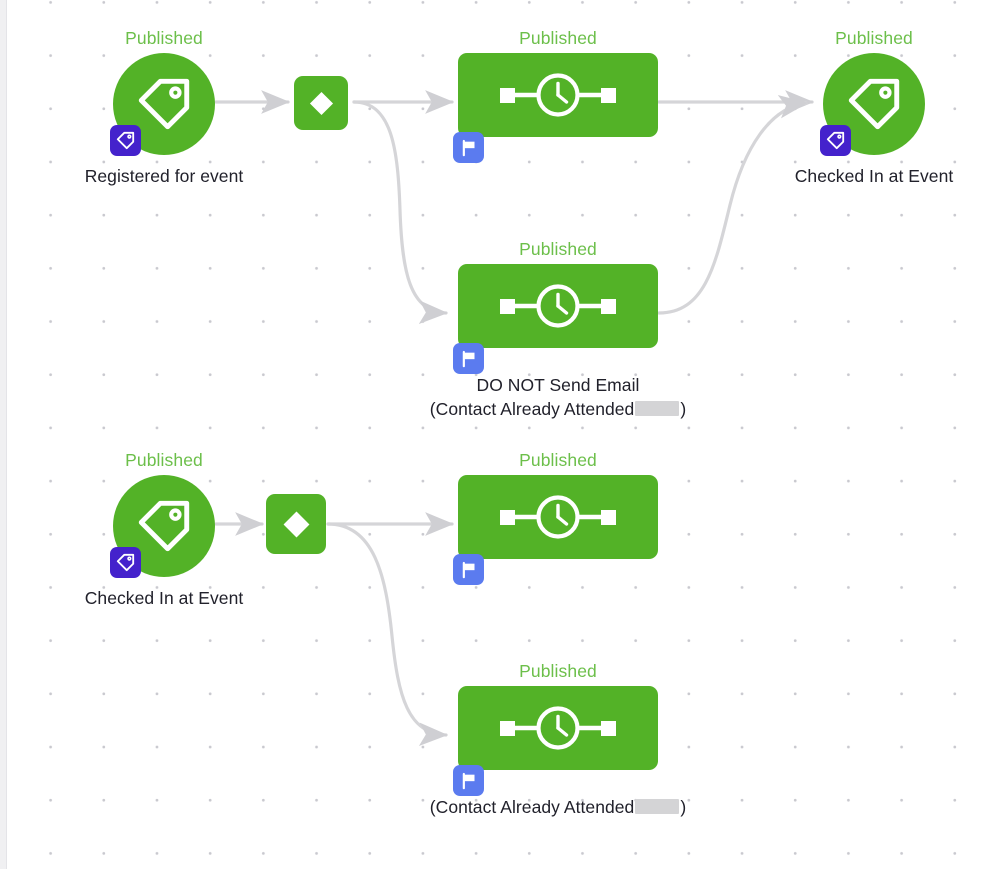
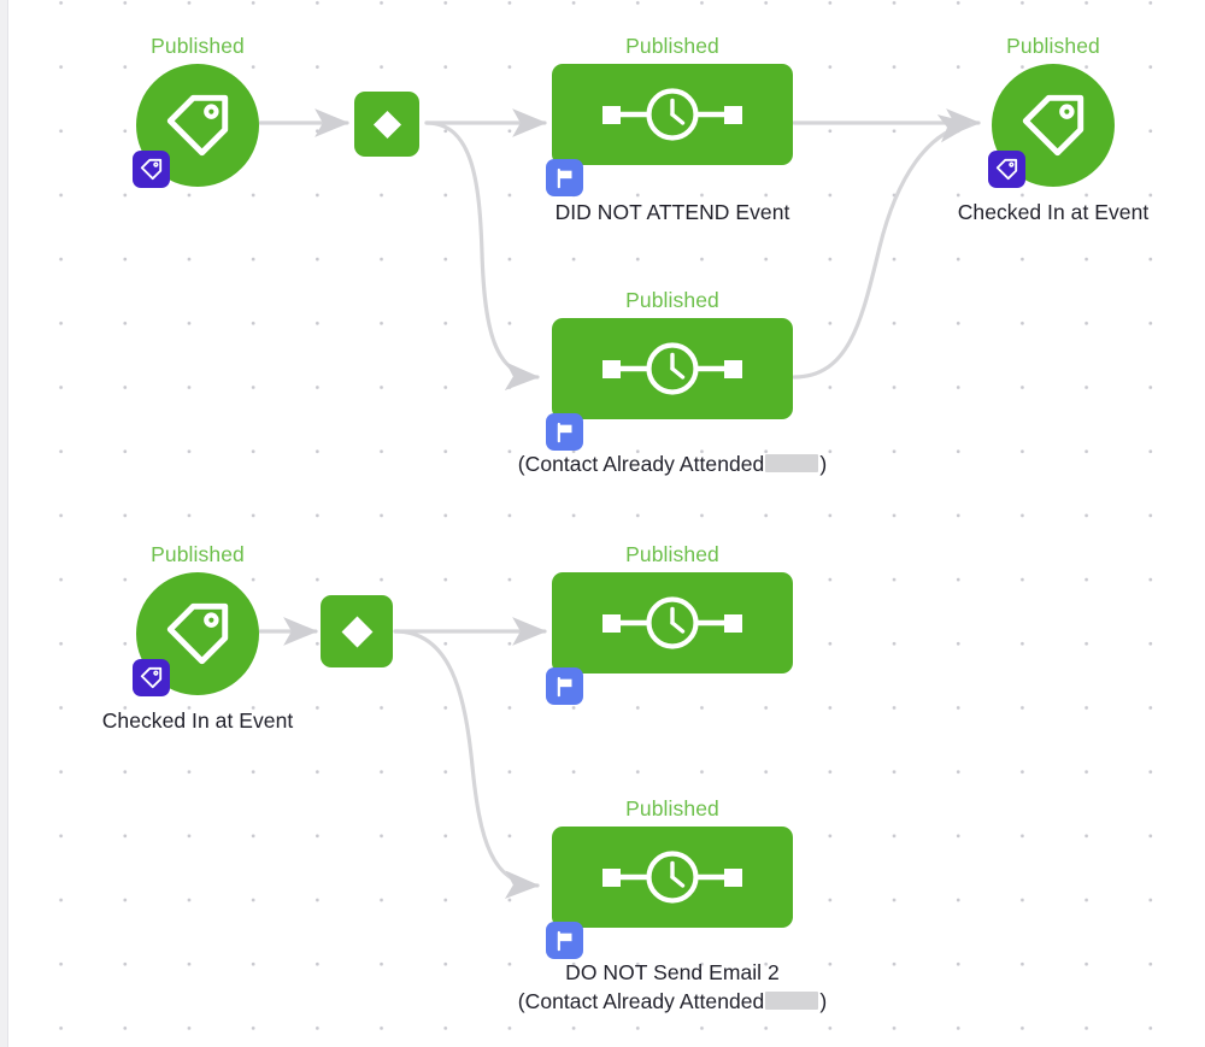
  Published
- Registered for event
  Published
+ DID NOT ATTEND Event
  Published
  Checked In at Event
  Published
- DO NOT Send Email
  (Contact Already Attended )
  Published
  Checked In at Event
  Published
  Published
+ DO NOT Send Email 2
  (Contact Already Attended )
